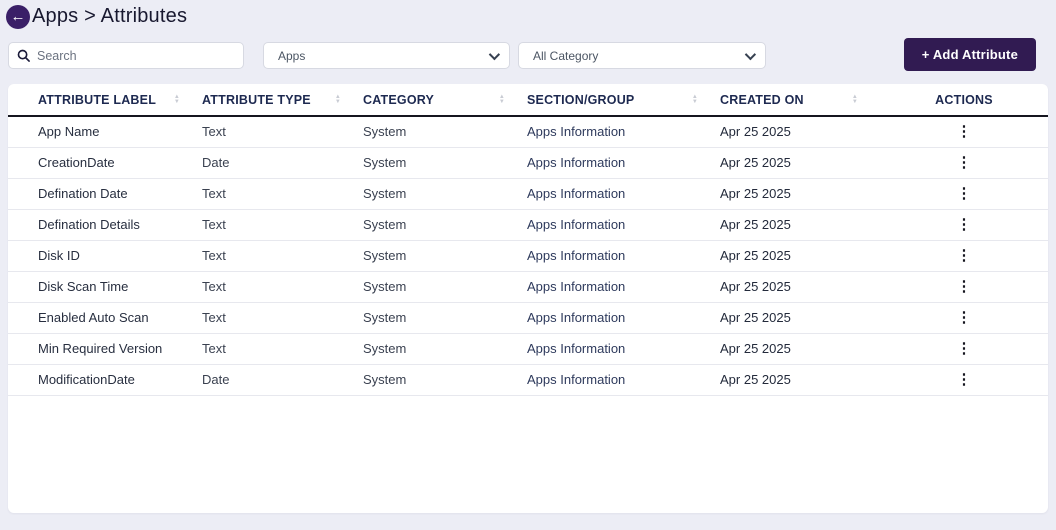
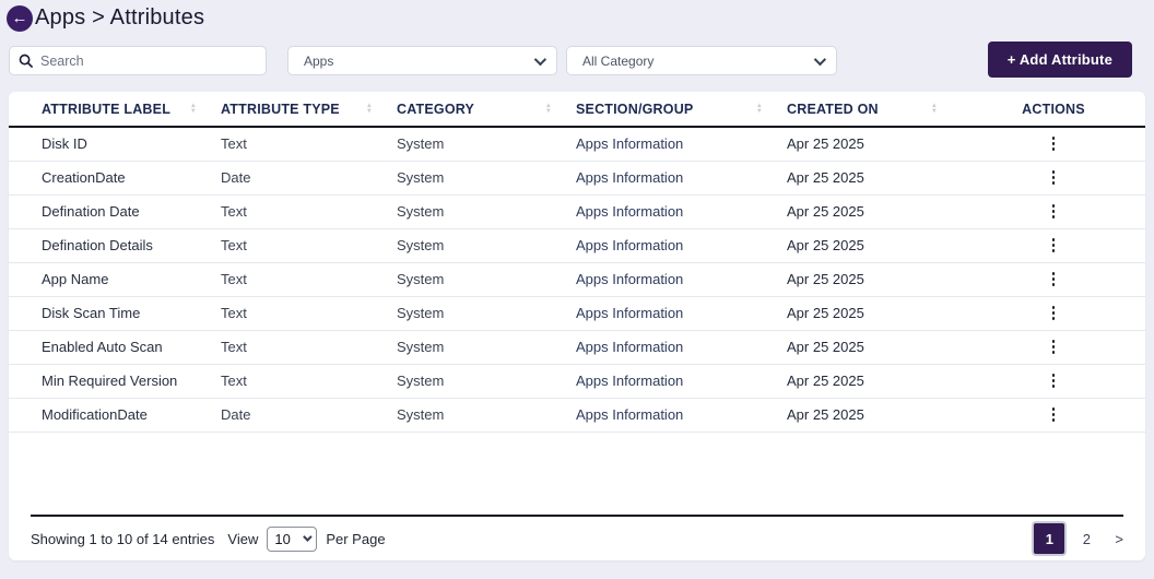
  ←
  Apps > Attributes
  Search
  Apps
  All Category
  + Add Attribute
  ATTRIBUTE LABEL	ATTRIBUTE TYPE	CATEGORY	SECTION/GROUP	CREATED ON	ACTIONS
- App Name	Text	System	Apps Information	Apr 25 2025	⋮
+ Disk ID	Text	System	Apps Information	Apr 25 2025	⋮
  CreationDate	Date	System	Apps Information	Apr 25 2025	⋮
  Defination Date	Text	System	Apps Information	Apr 25 2025	⋮
  Defination Details	Text	System	Apps Information	Apr 25 2025	⋮
- Disk ID	Text	System	Apps Information	Apr 25 2025	⋮
+ App Name	Text	System	Apps Information	Apr 25 2025	⋮
  Disk Scan Time	Text	System	Apps Information	Apr 25 2025	⋮
  Enabled Auto Scan	Text	System	Apps Information	Apr 25 2025	⋮
  Min Required Version	Text	System	Apps Information	Apr 25 2025	⋮
  ModificationDate	Date	System	Apps Information	Apr 25 2025	⋮
+ Showing 1 to 10 of 14 entries
+ View
+ 10
+ Per Page
+ 1
+ 2
+ >
